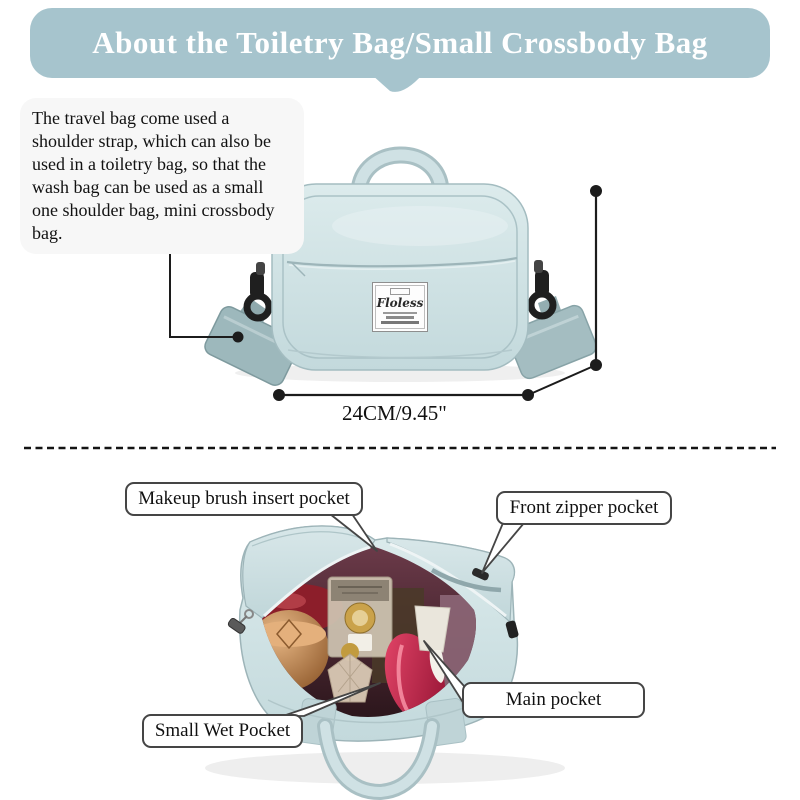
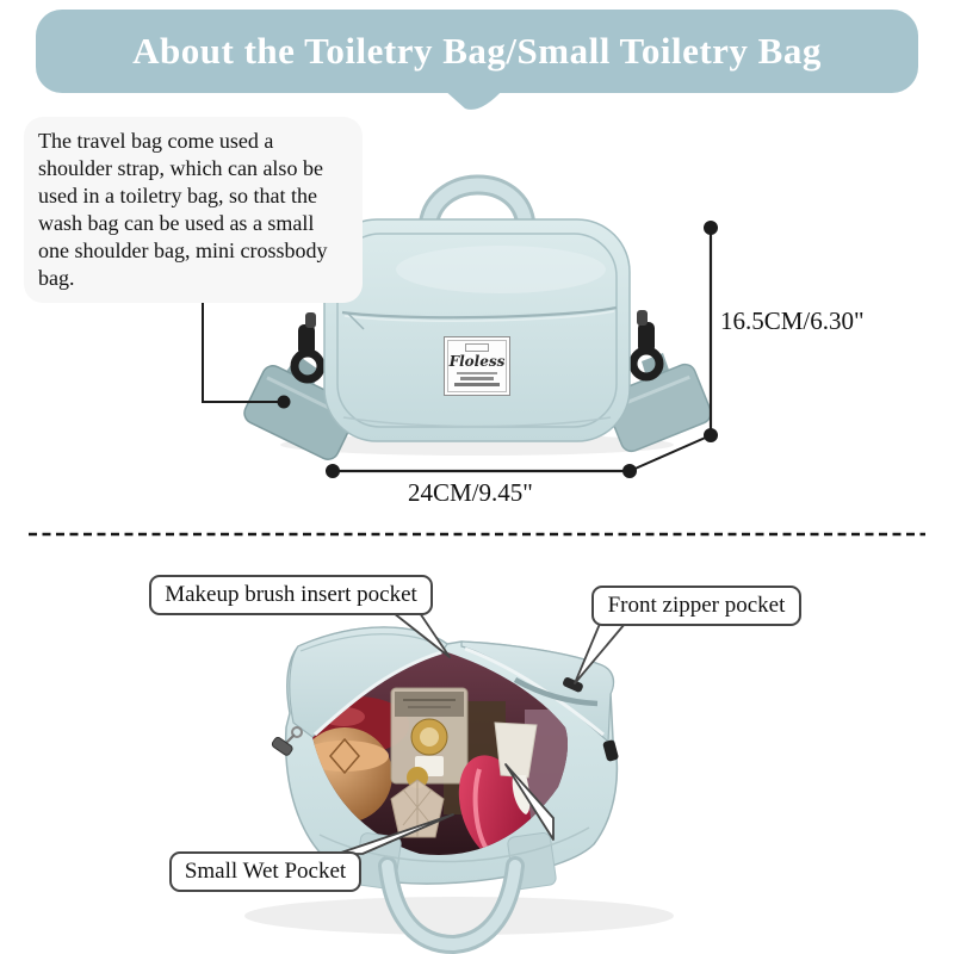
- About the Toiletry Bag/Small Crossbody Bag
+ About the Toiletry Bag/Small Toiletry Bag
  The travel bag come used a shoulder strap, which can also be used in a toiletry bag, so that the wash bag can be used as a small one shoulder bag, mini crossbody bag.
  Floless
+ 16.5CM/6.30"
  24CM/9.45"
  Makeup brush insert pocket
  Front zipper pocket
- Main pocket
  Small Wet Pocket
